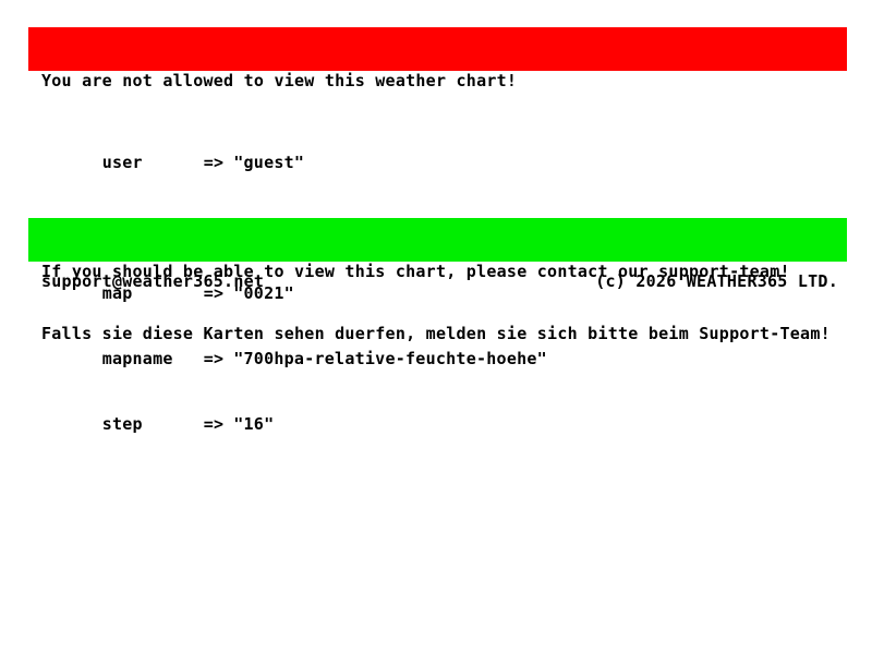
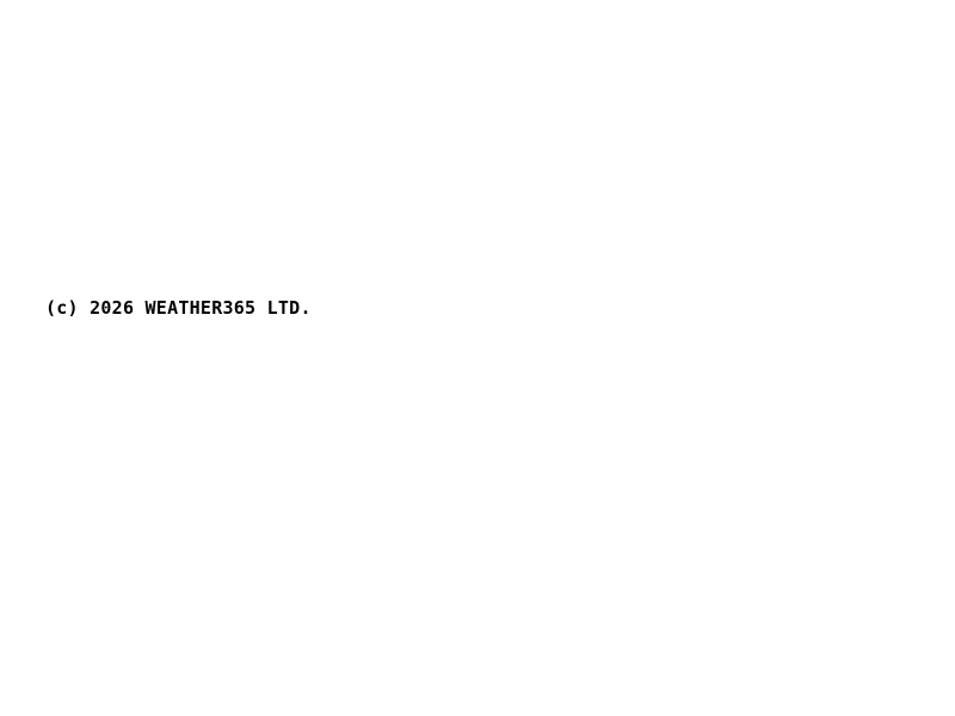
- You are not allowed to view this weather chart!
- user => "guest"
- map => "0021"
- mapname => "700hpa-relative-feuchte-hoehe"
- step => "16"
- If you should be able to view this chart, please contact our support-team!
- Falls sie diese Karten sehen duerfen, melden sie sich bitte beim Support-Team!
- support@weather365.net
  (c) 2026 WEATHER365 LTD.
